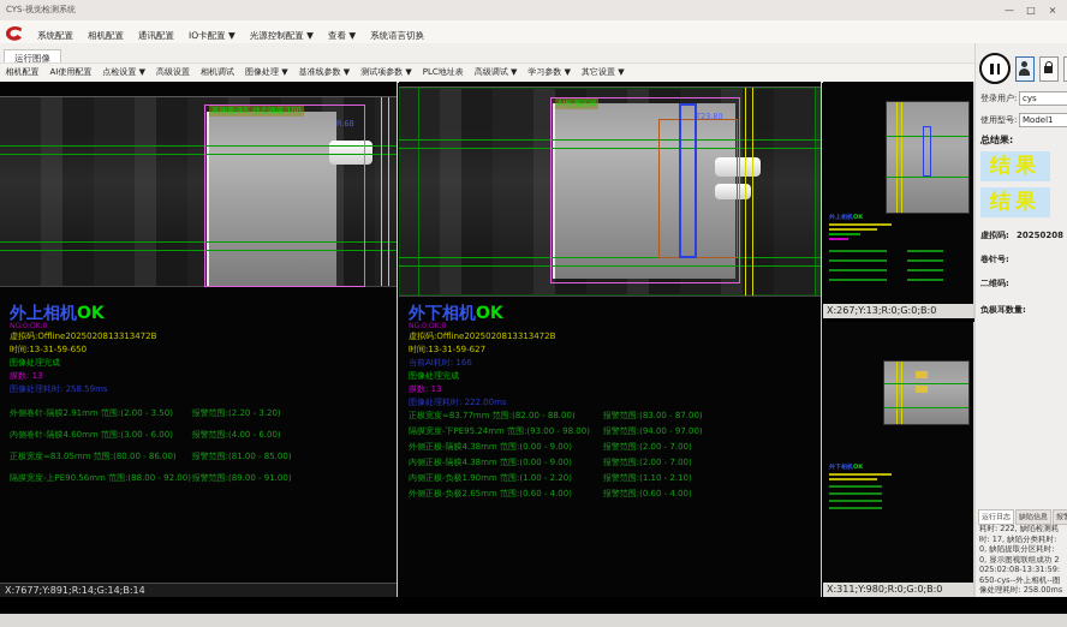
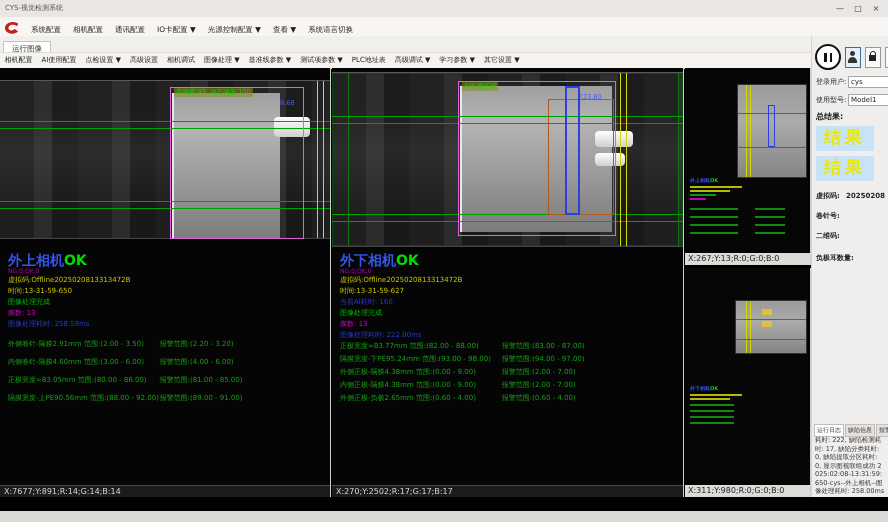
  CYS-视觉检测系统
  —
  □
  ×
  系统配置 相机配置 通讯配置 IO卡配置 ▼ 光源控制配置 ▼ 查看 ▼ 系统语言切换
  运行图像
  相机配置
  AI使用配置
  点检设置 ▼
  高级设置
  相机调试
  图像处理 ▼
  基准线参数 ▼
  测试项参数 ▼
  PLC地址表
  高级调试 ▼
  学习参数 ▼
  其它设置 ▼
  高阈值:93, 动态阈值:100
  R.68
  外上相机OK
  虚拟码:Offline2025020813313472B
  时间:13-31-59-650
  图像处理完成
  膜数: 13
  图像处理耗时: 258.59ms
  外侧卷针-隔膜2.91mm 范围:(2.00 - 3.50)
  报警范围:(2.20 - 3.20)
  内侧卷针-隔膜4.60mm 范围:(3.00 - 6.00)
  报警范围:(4.00 - 6.00)
  正极宽度=83.05mm 范围:(80.00 - 86.00)
  报警范围:(81.00 - 85.00)
  隔膜宽度-上PE90.56mm 范围:(88.00 - 92.00)
  报警范围:(89.00 - 91.00)
  X:7677;Y:891;R:14;G:14;B:14
  AI检测区域
  T23.80
  外下相机OK
  虚拟码:Offline2025020813313472B
  时间:13-31-59-627
  当前AI耗时: 166
  图像处理完成
  膜数: 13
  图像处理耗时: 222.00ms
  正极宽度=83.77mm 范围:(82.00 - 88.00)
  报警范围:(83.00 - 87.00)
  隔膜宽度-下PE95.24mm 范围:(93.00 - 98.00)
  报警范围:(94.00 - 97.00)
  外侧正极-隔膜4.38mm 范围:(0.00 - 9.00)
  报警范围:(2.00 - 7.00)
  内侧正极-隔膜4.38mm 范围:(0.00 - 9.00)
  报警范围:(2.00 - 7.00)
- 内侧正极-负极1.90mm 范围:(1.00 - 2.20)
- 报警范围:(1.10 - 2.10)
  外侧正极-负极2.65mm 范围:(0.60 - 4.00)
  报警范围:(0.60 - 4.00)
+ X:270;Y:2502;R:17;G:17;B:17
  X:267;Y:13;R:0;G:0;B:0
  X:311;Y:980;R:0;G:0;B:0
  登录用户:
  cys
  使用型号:
  Model1
  总结果:
  结果
  结果
  虚拟码:
  20250208
  卷针号:
  二维码:
  负极耳数量:
  耗时: 222, 缺陷检测耗时: 17, 缺陷分类耗时: 0, 缺陷提取分区耗时: 0, 显示图视联组成功 2025:02:08-13:31:59:650-cys--外上相机--图像处理耗时: 258.00ms
